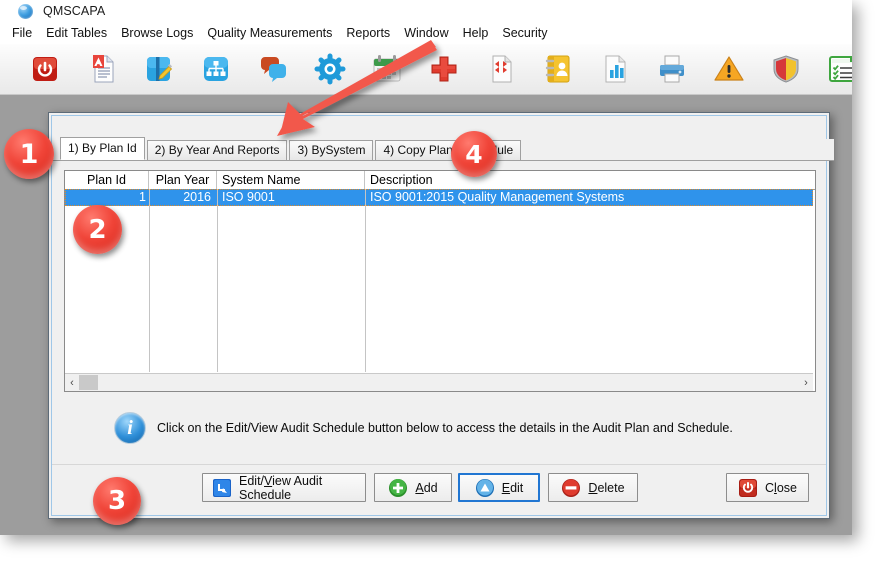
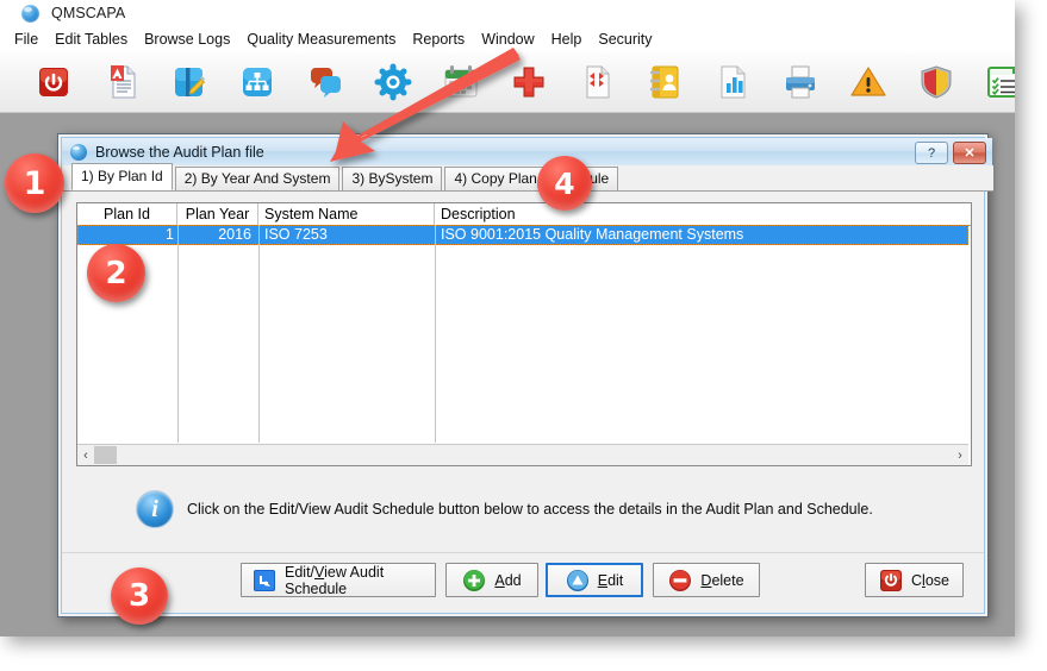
  QMSCAPA
  File
  Edit Tables
  Browse Logs
  Quality Measurements
  Reports
  Window
  Help
  Security
+ Browse the Audit Plan file
+ ?
+ ✕
  1) By Plan Id
- 2) By Year And Reports
+ 2) By Year And System
  3) BySystem
  Plan Id
  Plan Year
  System Name
  Description
  1
  2016
- ISO 9001
+ ISO 7253
  ISO 9001:2015 Quality Management Systems
  ‹
  ›
  i
  Click on the Edit/View Audit Schedule button below to access the details in the Audit Plan and Schedule.
  Edit/View Audit Schedule
  Add
  Edit
  Delete
  Close
  1
  2
  3
  4
